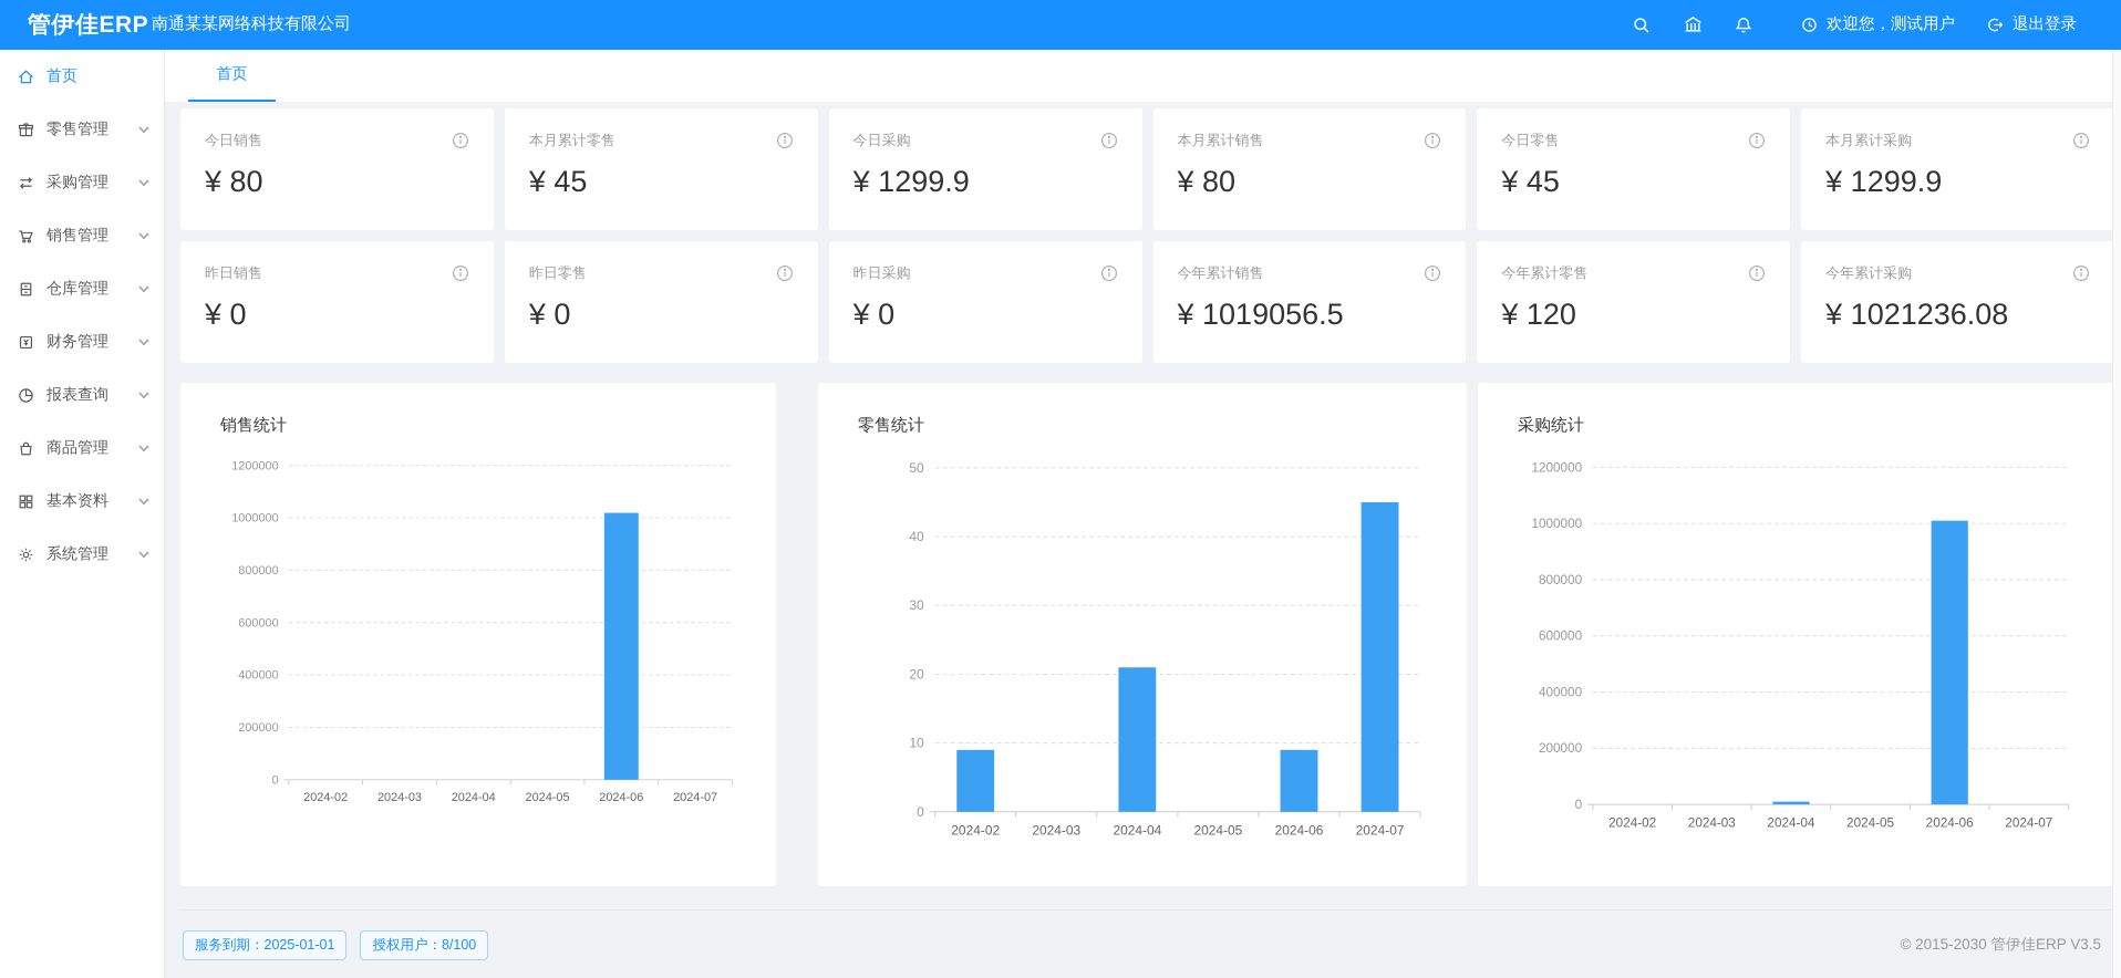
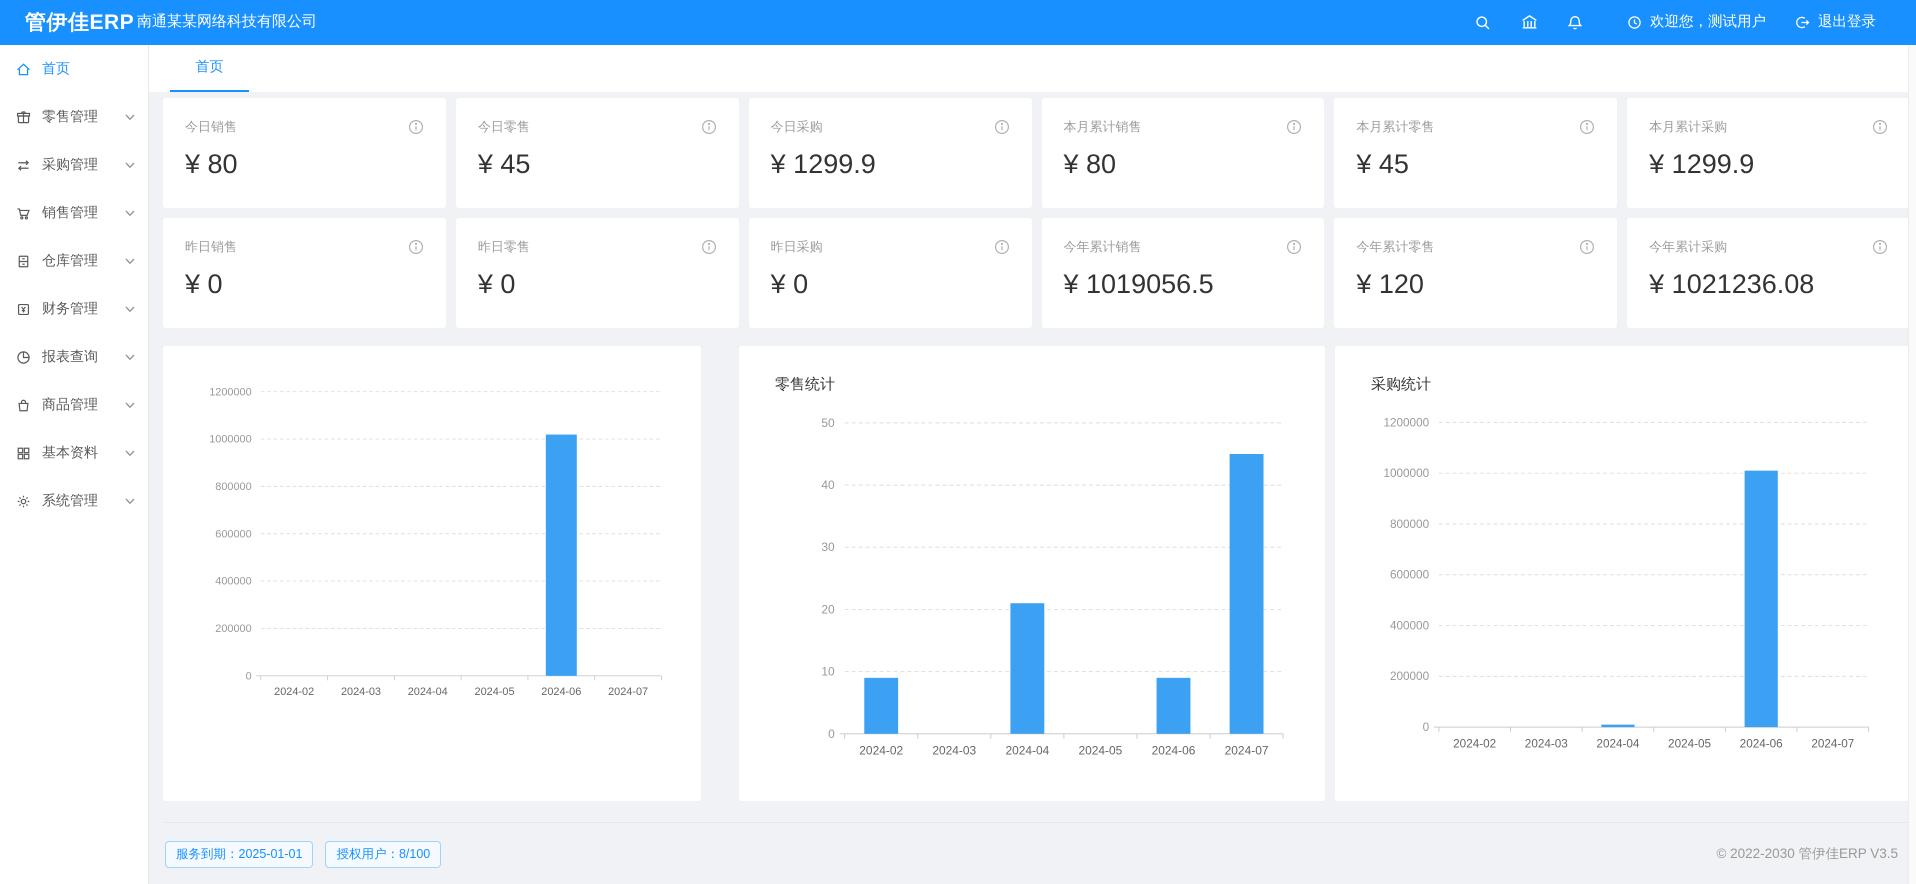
  管伊佳ERP
  南通某某网络科技有限公司
  欢迎您，测试用户
  退出登录
  首页
  零售管理
  采购管理
  销售管理
  仓库管理
  财务管理
  报表查询
  商品管理
  基本资料
  系统管理
  首页
  今日销售
  ¥ 80
- 本月累计零售
+ 今日零售
  ¥ 45
  今日采购
  ¥ 1299.9
  本月累计销售
  ¥ 80
- 今日零售
+ 本月累计零售
  ¥ 45
  本月累计采购
  ¥ 1299.9
  昨日销售
  ¥ 0
  昨日零售
  ¥ 0
  昨日采购
  ¥ 0
  今年累计销售
  ¥ 1019056.5
  今年累计零售
  ¥ 120
  今年累计采购
  ¥ 1021236.08
- 销售统计
  0
  200000
  400000
  600000
  800000
  1000000
  1200000
  2024-02
  2024-03
  2024-04
  2024-05
  2024-06
  2024-07
  零售统计
  0
  10
  20
  30
  40
  50
  2024-02
  2024-03
  2024-04
  2024-05
  2024-06
  2024-07
  采购统计
  0
  200000
  400000
  600000
  800000
  1000000
  1200000
  2024-02
  2024-03
  2024-04
  2024-05
  2024-06
  2024-07
  服务到期：2025-01-01
  授权用户：8/100
- © 2015-2030 管伊佳ERP V3.5
+ © 2022-2030 管伊佳ERP V3.5
